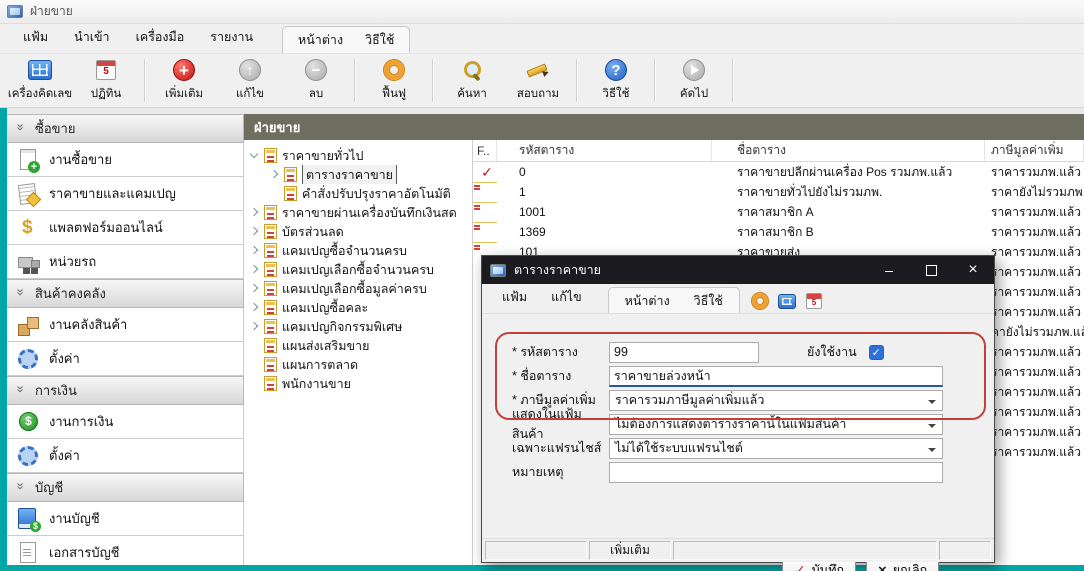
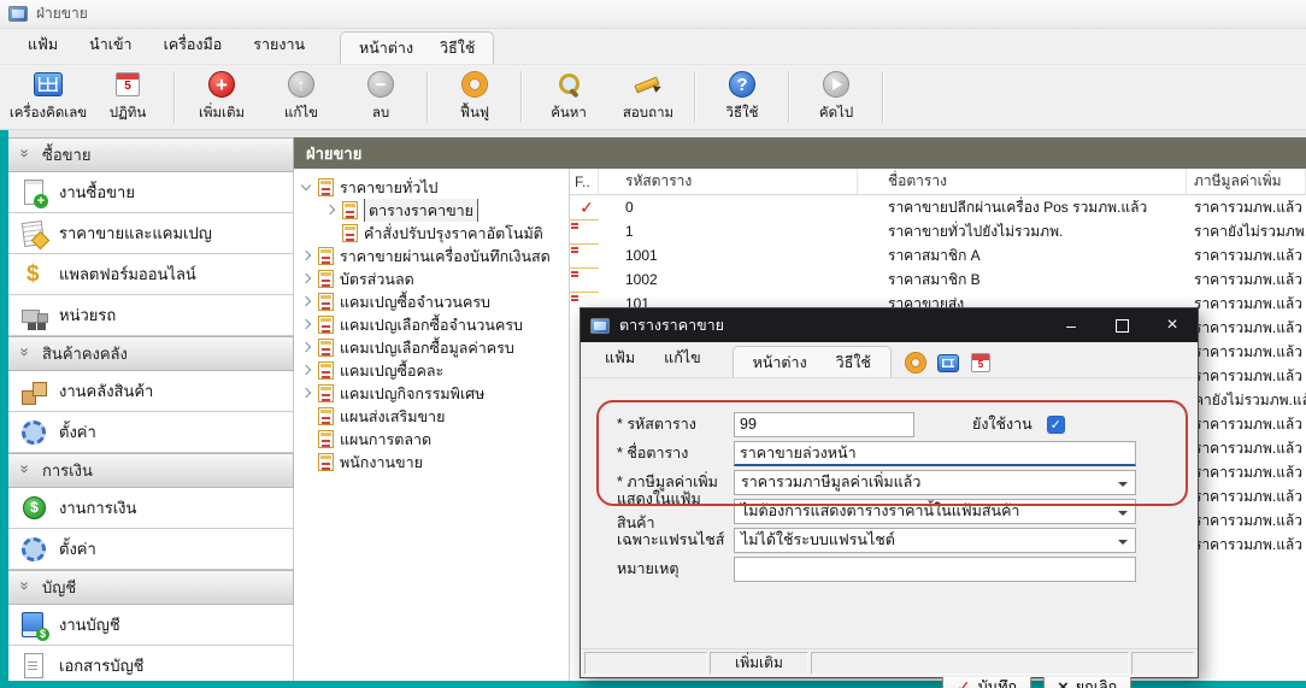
  ฝ่ายขาย
  แฟ้ม
  นำเข้า
  เครื่องมือ
  รายงาน
  หน้าต่าง
  วิธีใช้
  เครื่องคิดเลข
  ปฏิทิน
  เพิ่มเติม
  แก้ไข
  ลบ
  ฟื้นฟู
  ค้นหา
  สอบถาม
  วิธีใช้
  คัดไป
  ซื้อขาย
  งานซื้อขาย
  ราคาขายและแคมเปญ
  แพลตฟอร์มออนไลน์
  หน่วยรถ
  สินค้าคงคลัง
  งานคลังสินค้า
  ตั้งค่า
  การเงิน
  งานการเงิน
  ตั้งค่า
  บัญชี
  งานบัญชี
  เอกสารบัญชี
  ฝ่ายขาย
  ราคาขายทั่วไป
  ตารางราคาขาย
  คำสั่งปรับปรุงราคาอัตโนมัติ
  ราคาขายผ่านเครื่องบันทึกเงินสด
  บัตรส่วนลด
  แคมเปญซื้อจำนวนครบ
  แคมเปญเลือกซื้อจำนวนครบ
  แคมเปญเลือกซื้อมูลค่าครบ
  แคมเปญซื้อคละ
  แคมเปญกิจกรรมพิเศษ
  แผนส่งเสริมขาย
  แผนการตลาด
  พนักงานขาย
  F..
  รหัสตาราง
  ชื่อตาราง
  ภาษีมูลค่าเพิ่ม
  0
  ราคาขายปลีกผ่านเครื่อง Pos รวมภพ.แล้ว
  ราคารวมภพ.แล้ว
  1
  ราคาขายทั่วไปยังไม่รวมภพ.
  ราคายังไม่รวมภพ
  1001
  ราคาสมาชิก A
  ราคารวมภพ.แล้ว
- 1369
+ 1002
  ราคาสมาชิก B
  ราคารวมภพ.แล้ว
  101
  ราคาขายส่ง
  ราคารวมภพ.แล้ว
  าคารวมภพ.แล้ว
  าคารวมภพ.แล้ว
  าคารวมภพ.แล้ว
  คายังไม่รวมภพ.แ
  าคารวมภพ.แล้ว
  าคารวมภพ.แล้ว
  าคารวมภพ.แล้ว
  าคารวมภพ.แล้ว
  าคารวมภพ.แล้ว
  าคารวมภพ.แล้ว
  ตารางราคาขาย
  แฟ้ม
  แก้ไข
  หน้าต่าง
  วิธีใช้
  * รหัสตาราง
  99
  ยังใช้งาน
  * ชื่อตาราง
  ราคาขายล่วงหน้า
  * ภาษีมูลค่าเพิ่ม
  ราคารวมภาษีมูลค่าเพิ่มแล้ว
  แสดงในแฟ้มสินค้า
  ไม่ต้องการแสดงตารางราคานี้ในแฟ้มสินค้า
  เฉพาะแฟรนไชส์
  ไม่ได้ใช้ระบบแฟรนไชต์
  หมายเหตุ
  บันทึก
  ยกเลิก
  เพิ่มเติม
